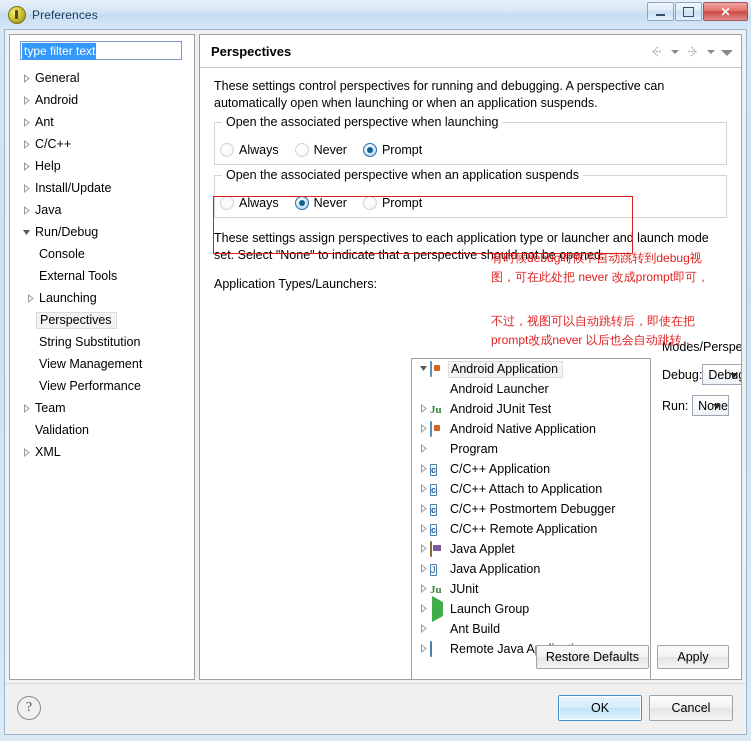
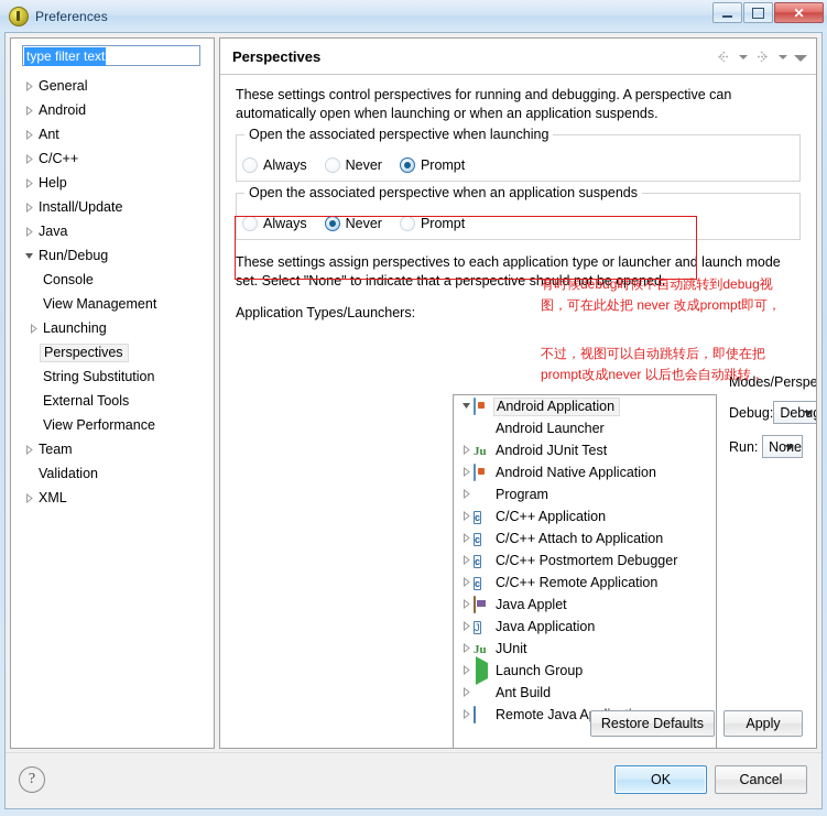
  Preferences
  ✕
  type filter text
  General
  Android
  Ant
  C/C++
  Help
  Install/Update
  Java
  Run/Debug
  Console
- External Tools
+ View Management
  Launching
  Perspectives
  String Substitution
- View Management
+ External Tools
  View Performance
  Team
  Validation
  XML
  Perspectives
  These settings control perspectives for running and debugging. A perspective can
  automatically open when launching or when an application suspends.
  Open the associated perspective when launching
  Always
  Never
  Prompt
  Open the associated perspective when an application suspends
  Always
  Never
  Prompt
  These settings assign perspectives to each application type or launcher and launch mode
  set. Select "None" to indicate that a perspective should not be opened.
  Application Types/Launchers:
  Android Application
  Android Launcher
  Ju
  Android JUnit Test
  Android Native Application
  Program
  c
  C/C++ Application
  c
  C/C++ Attach to Application
  c
  C/C++ Postmortem Debugger
  c
  C/C++ Remote Application
  Java Applet
  J
  Java Application
  Ju
  JUnit
  Launch Group
  Ant Build
  Debug:
  Debu
  Run:
  None
  Restore Defaults
  Apply
  有时候debug时候不自动跳转到debug视
  图，可在此处把 never 改成prompt即可，
  不过，视图可以自动跳转后，即使在把
  prompt改成never 以后也会自动跳转，
  ?
  OK
  Cancel
